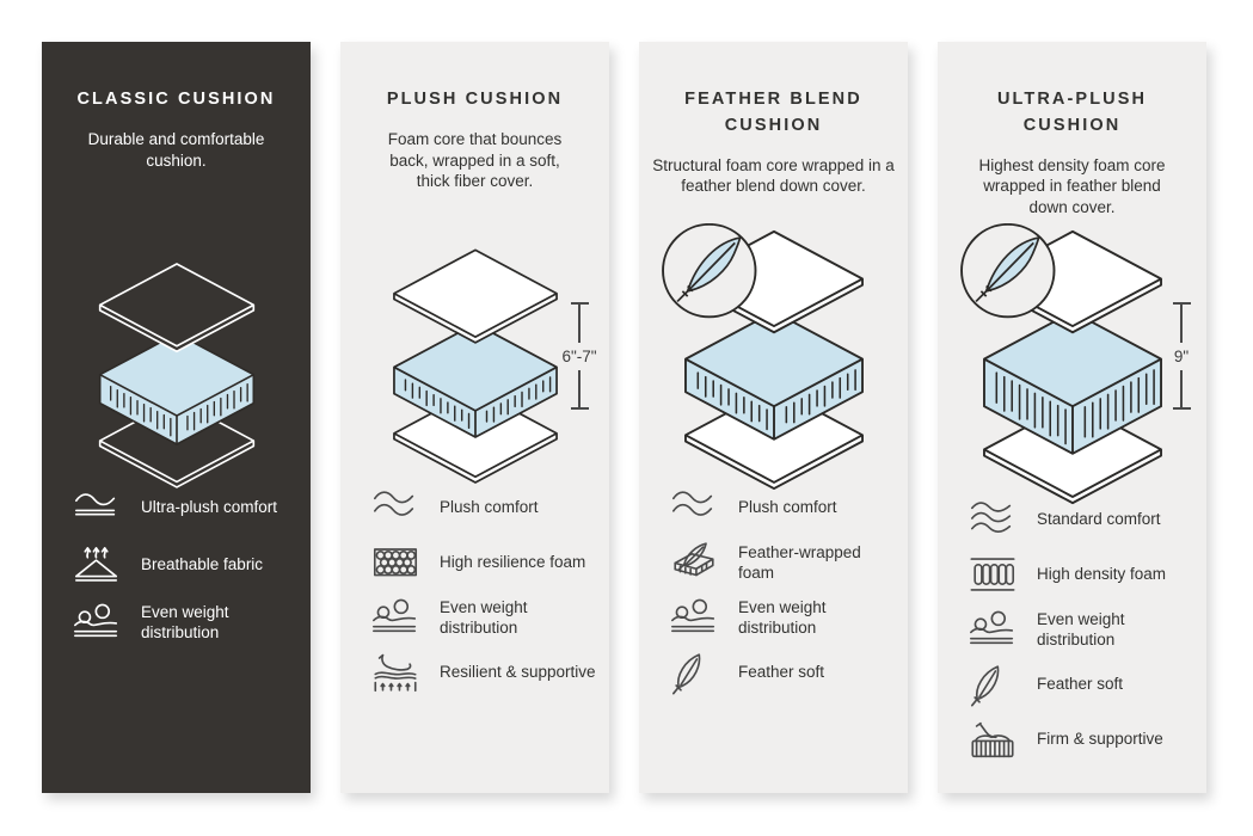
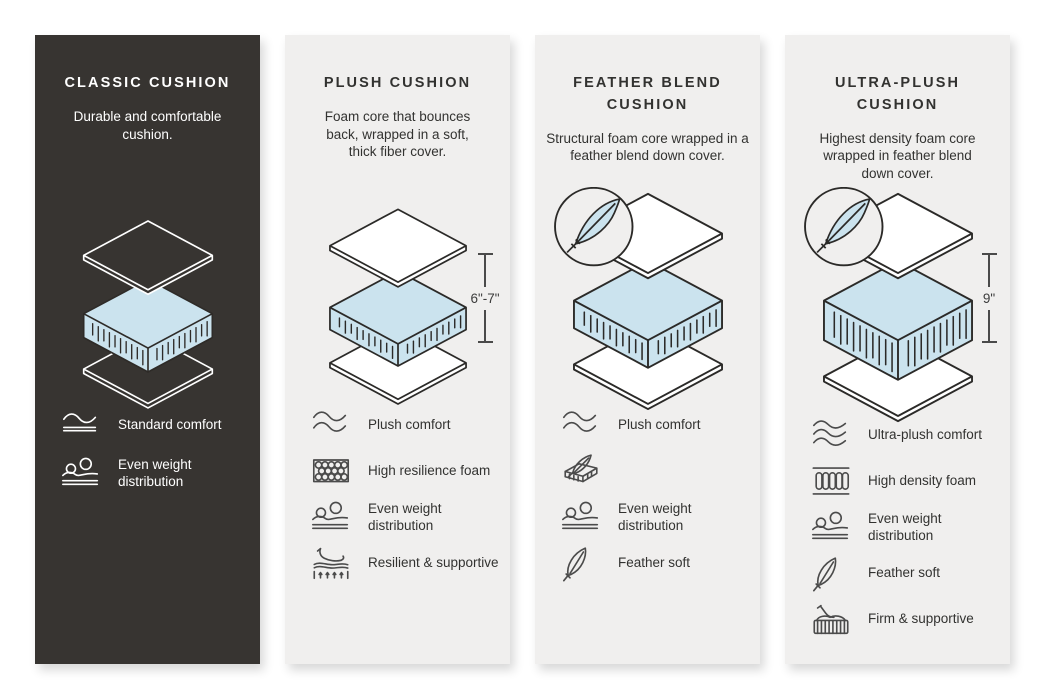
  CLASSIC CUSHION
  Durable and comfortable cushion.
- Ultra-plush comfort
+ Standard comfort
- Breathable fabric
  Even weight distribution
  PLUSH CUSHION
  Foam core that bounces back, wrapped in a soft, thick fiber cover.
  6"-7"
  Plush comfort
  High resilience foam
  Even weight distribution
  Resilient & supportive
  FEATHER BLEND CUSHION
  Structural foam core wrapped in a feather blend down cover.
  Plush comfort
- Feather-wrapped foam
  Even weight distribution
  Feather soft
  ULTRA-PLUSH CUSHION
  Highest density foam core wrapped in feather blend down cover.
  9"
- Standard comfort
+ Ultra-plush comfort
  High density foam
  Even weight distribution
  Feather soft
  Firm & supportive
